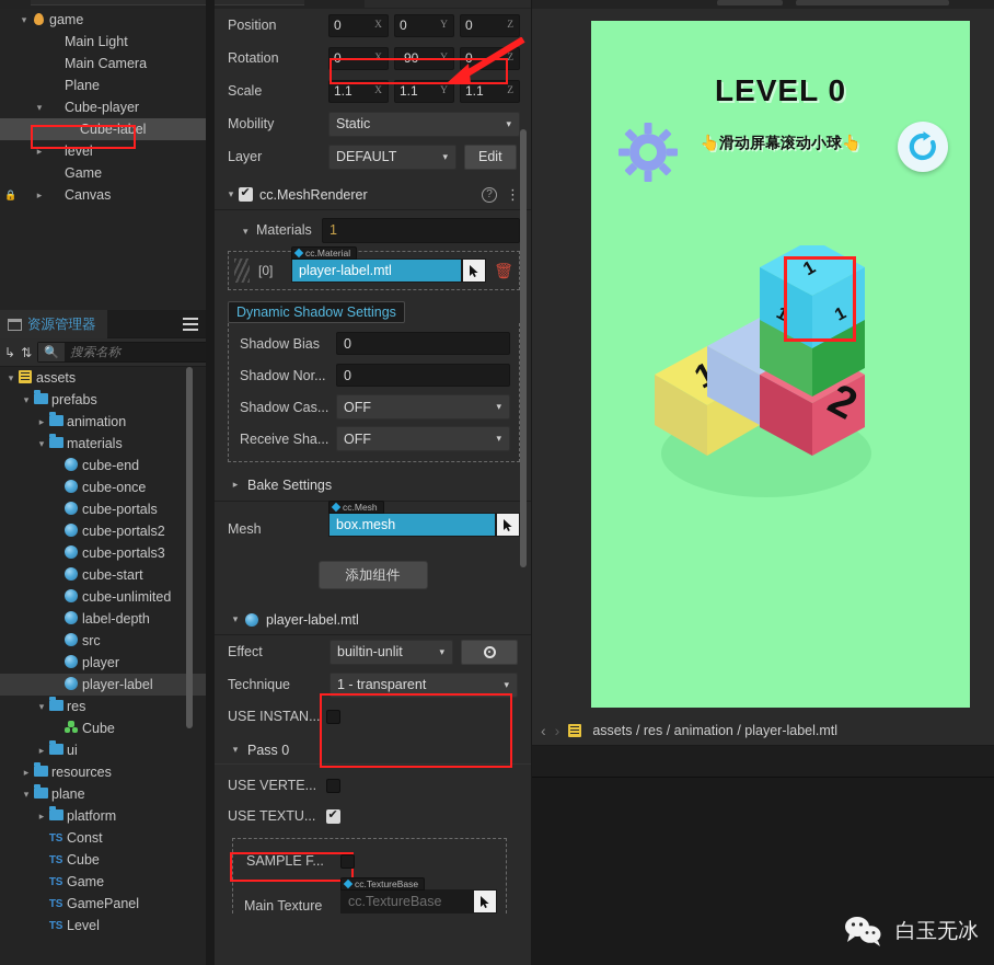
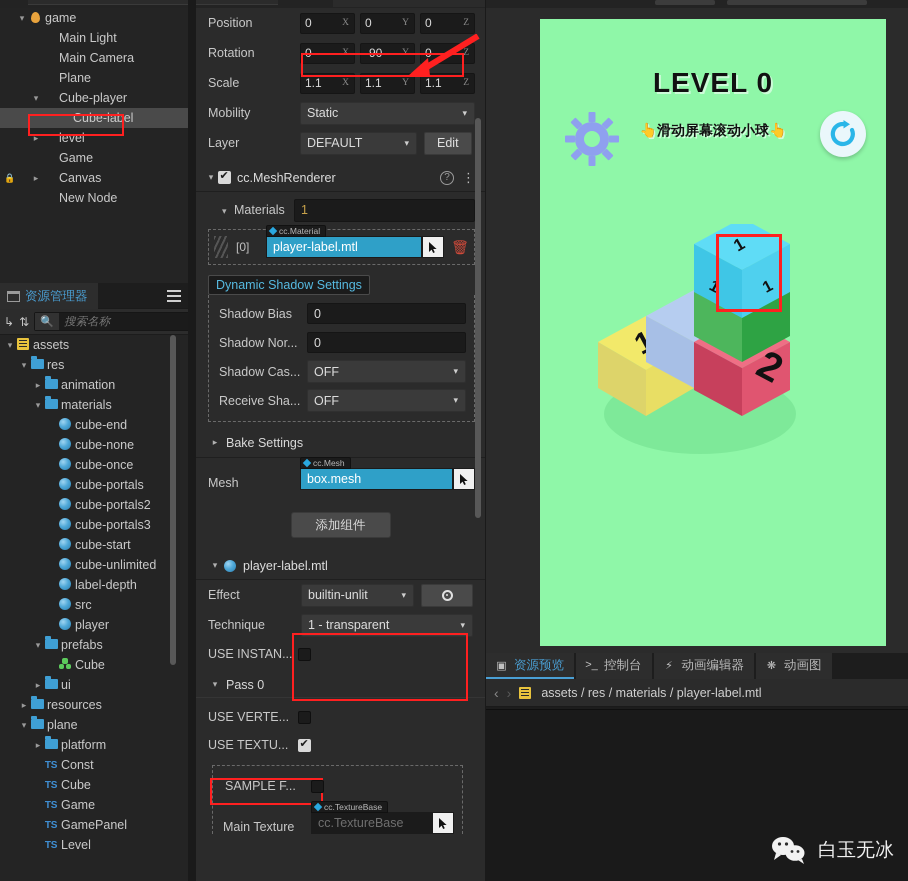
  ▾
  game
  Main Light
  Main Camera
  Plane
  ▾
  Cube-player
  Cube-label
  ▸
  level
  Game
  🔒
  ▸
  Canvas
+ New Node
  资源管理器
  ↳
  ⇅
  🔍
  搜索名称
  ▾
  assets
  ▾
- prefabs
+ res
  ▸
  animation
  ▾
  materials
  cube-end
+ cube-none
  cube-once
  cube-portals
  cube-portals2
  cube-portals3
  cube-start
  cube-unlimited
  label-depth
  src
  player
- player-label
  ▾
- res
+ prefabs
  Cube
  ▸
  ui
  ▸
  resources
  ▾
  plane
  ▸
  platform
  TS
  Const
  TS
  Cube
  TS
  Game
  TS
  GamePanel
  TS
  Level
  Position
  0
  X
  0
  Y
  0
  Z
  Rotation
  0
  X
  -90
  Y
  0
  Z
  Scale
  1.1
  X
  1.1
  Y
  1.1
  Z
  Mobility
  Static
  ▾
  Layer
  DEFAULT
  ▾
  Edit
  ▾
  cc.MeshRenderer
  ?
  ⋮
  ▾ Materials
  1
  [0]
  cc.Material
  player-label.mtl
  🗑
  Dynamic Shadow Settings
  Shadow Bias
  0
  Shadow Nor...
  0
  Shadow Cas...
  OFF
  ▾
  Receive Sha...
  OFF
  ▾
  ▸
  Bake Settings
  Mesh
  cc.Mesh
  box.mesh
  添加组件
  ▾
  player-label.mtl
  Effect
  builtin-unlit
  ▾
  Technique
  1 - transparent
  ▾
  USE INSTAN...
  ▾
  Pass 0
  USE VERTE...
  USE TEXTU...
  SAMPLE F...
  Main Texture
  cc.TextureBase
  cc.TextureBase
  LEVEL 0
  👆滑动屏幕滚动小球👆
+ ▣
+ 资源预览
+ >_
+ 控制台
+ ⚡
+ 动画编辑器
+ ❋
+ 动画图
  ‹
  ›
- assets / res / animation / player-label.mtl
+ assets / res / materials / player-label.mtl
  白玉无冰
